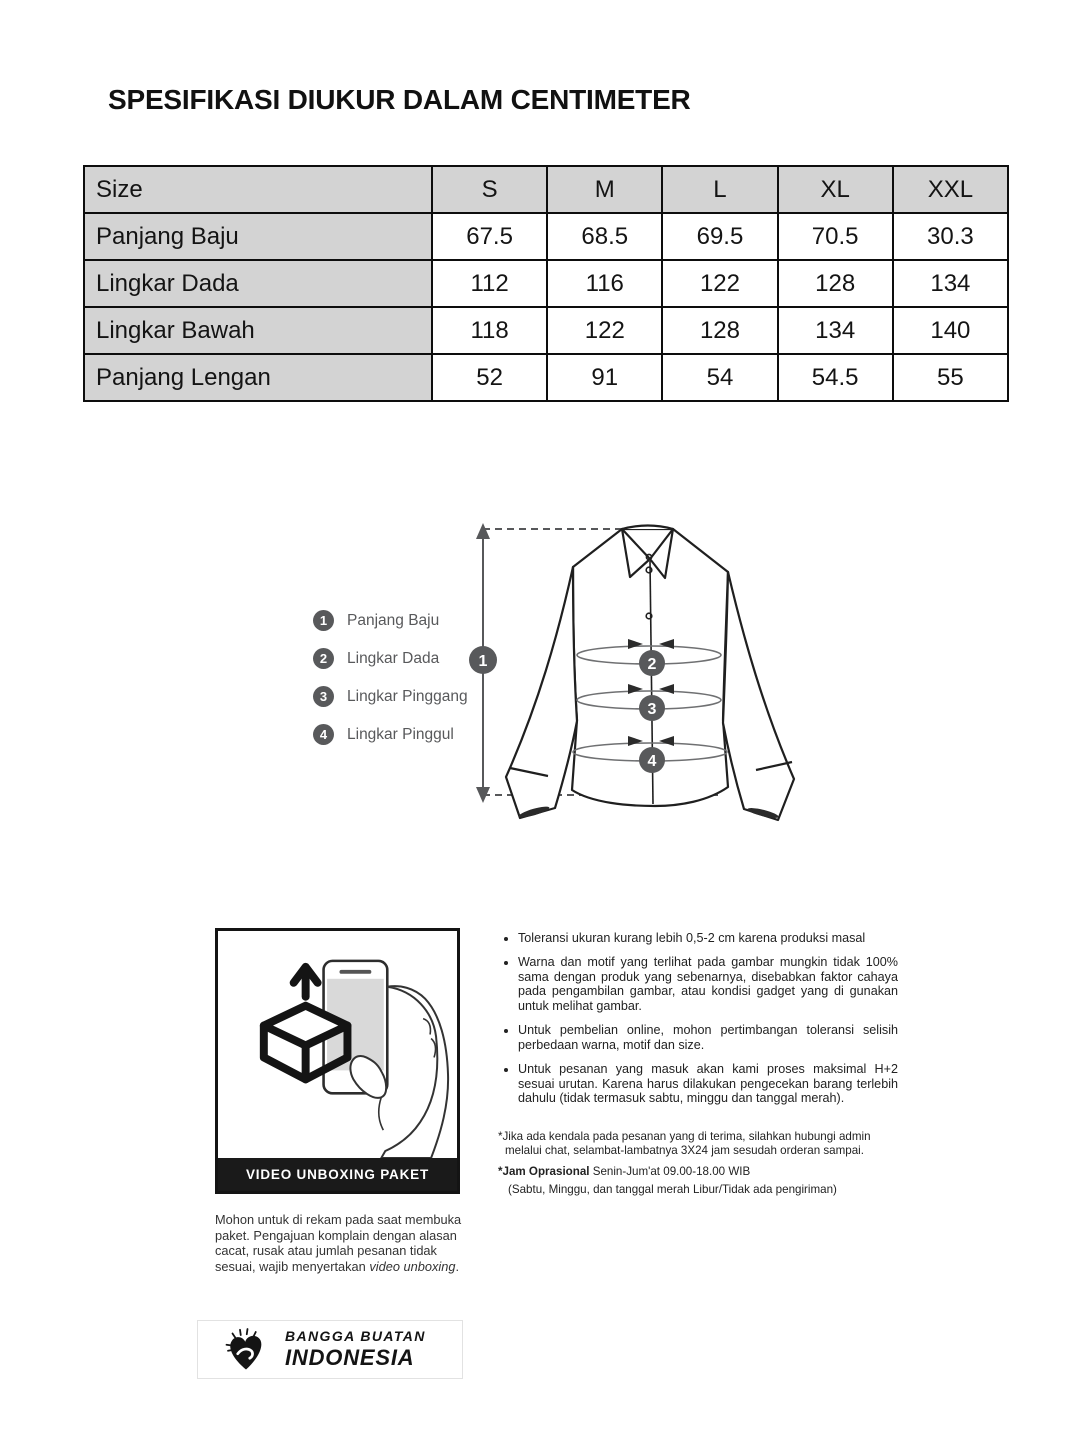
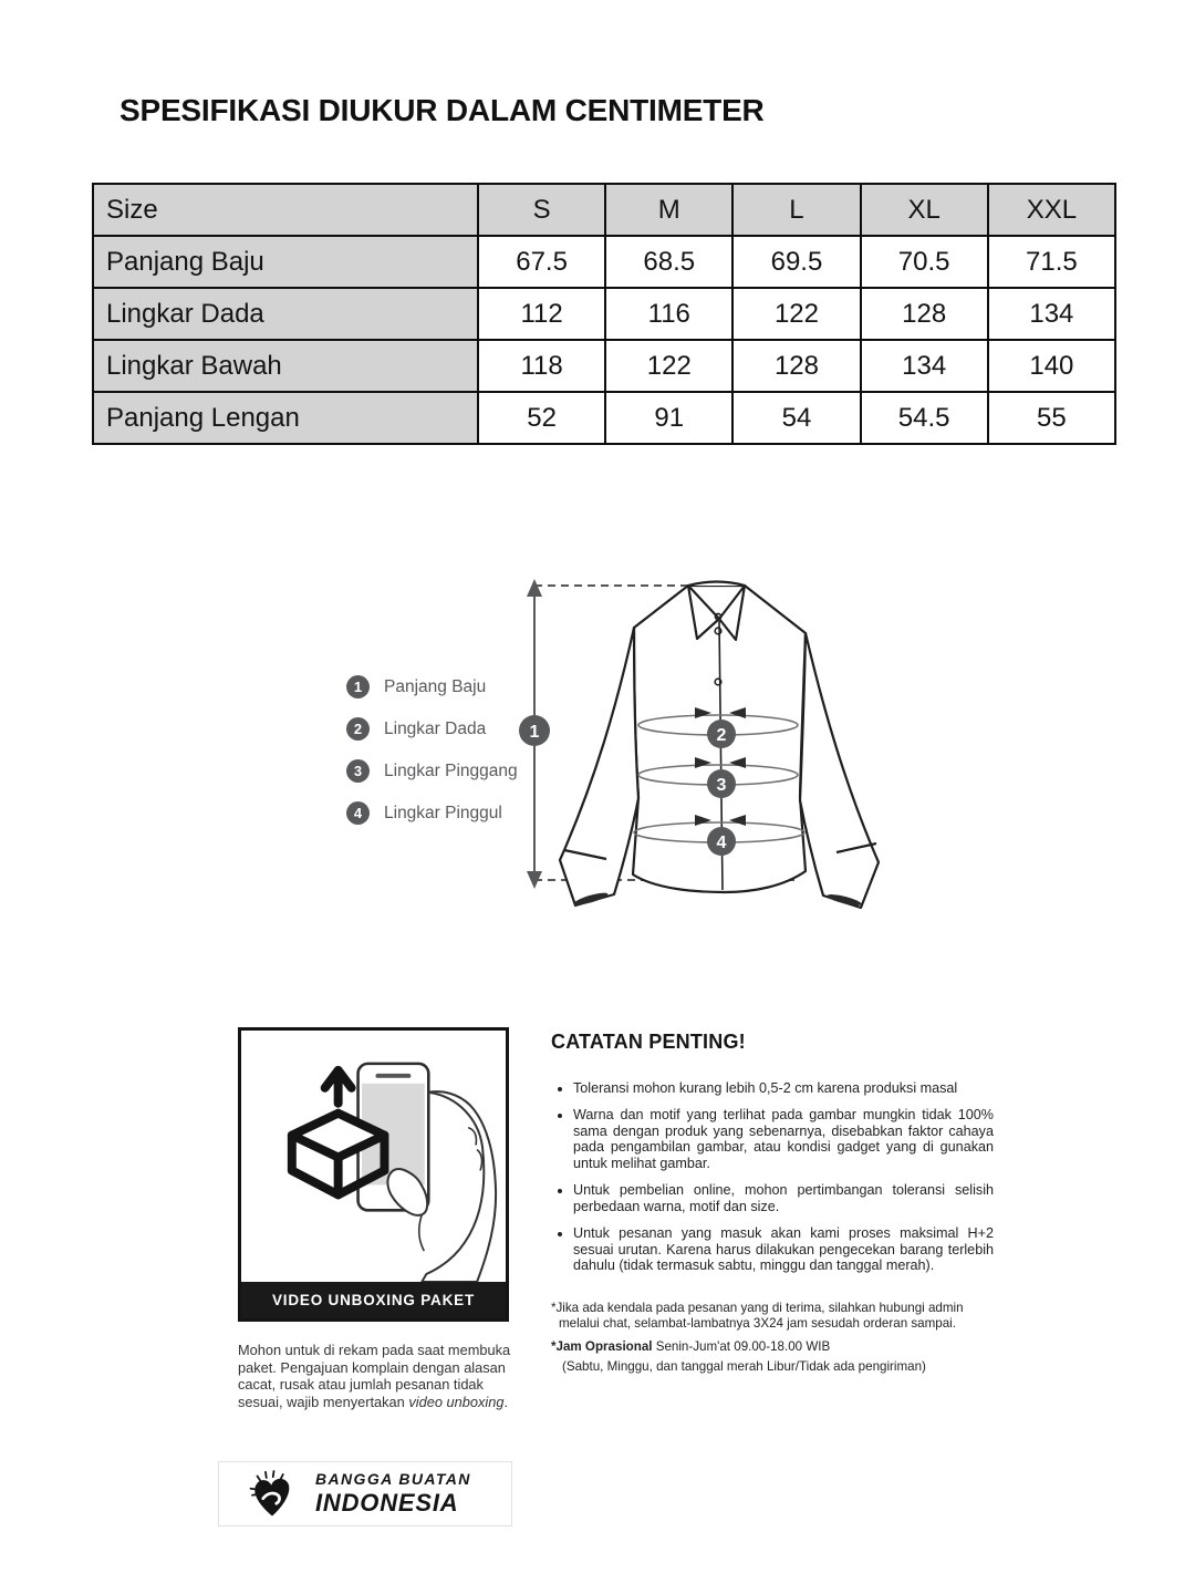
  SPESIFIKASI DIUKUR DALAM CENTIMETER
  Size	S	M	L	XL	XXL
- Panjang Baju	67.5	68.5	69.5	70.5	30.3
+ Panjang Baju	67.5	68.5	69.5	70.5	71.5
  Lingkar Dada	112	116	122	128	134
  Lingkar Bawah	118	122	128	134	140
  Panjang Lengan	52	91	54	54.5	55
  1
  Panjang Baju
  2
  Lingkar Dada
  3
  Lingkar Pinggang
  4
  Lingkar Pinggul
  1
  2
  3
  4
  VIDEO UNBOXING PAKET
  Mohon untuk di rekam pada saat membuka paket. Pengajuan komplain dengan alasan cacat, rusak atau jumlah pesanan tidak sesuai, wajib menyertakan video unboxing.
+ CATATAN PENTING!
- Toleransi ukuran kurang lebih 0,5-2 cm karena produksi masal
+ Toleransi mohon kurang lebih 0,5-2 cm karena produksi masal
  Warna dan motif yang terlihat pada gambar mungkin tidak 100% sama dengan produk yang sebenarnya, disebabkan faktor cahaya pada pengambilan gambar, atau kondisi gadget yang di gunakan untuk melihat gambar.
  Untuk pembelian online, mohon pertimbangan toleransi selisih perbedaan warna, motif dan size.
  Untuk pesanan yang masuk akan kami proses maksimal H+2 sesuai urutan. Karena harus dilakukan pengecekan barang terlebih dahulu (tidak termasuk sabtu, minggu dan tanggal merah).
  *Jika ada kendala pada pesanan yang di terima, silahkan hubungi admin melalui chat, selambat-lambatnya 3X24 jam sesudah orderan sampai.
  *Jam Oprasional Senin-Jum'at 09.00-18.00 WIB
  (Sabtu, Minggu, dan tanggal merah Libur/Tidak ada pengiriman)
  BANGGA BUATAN
  INDONESIA
